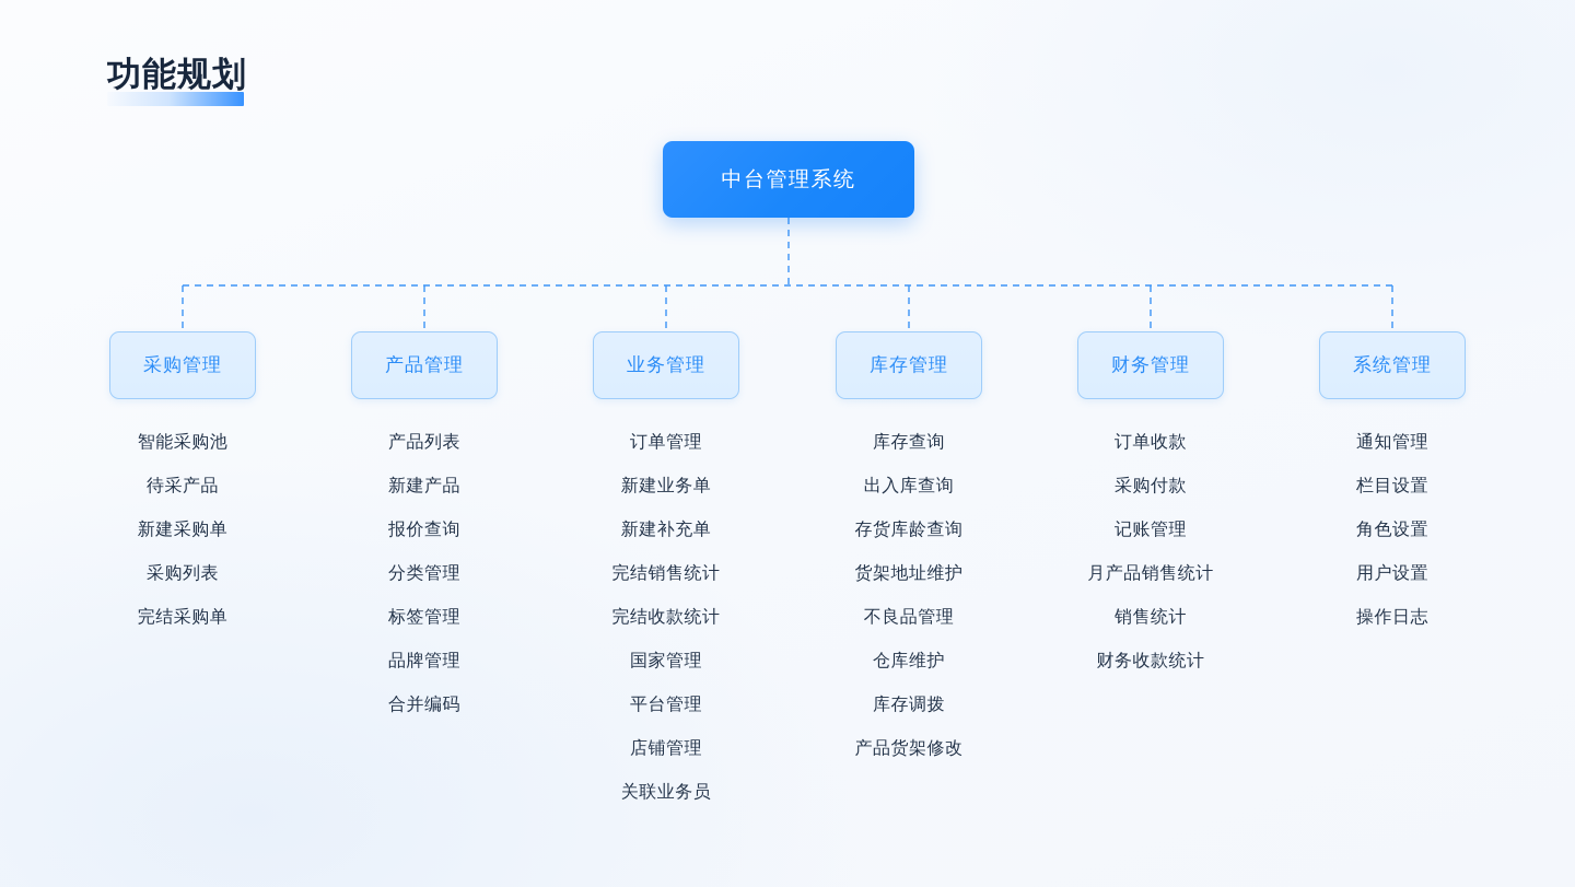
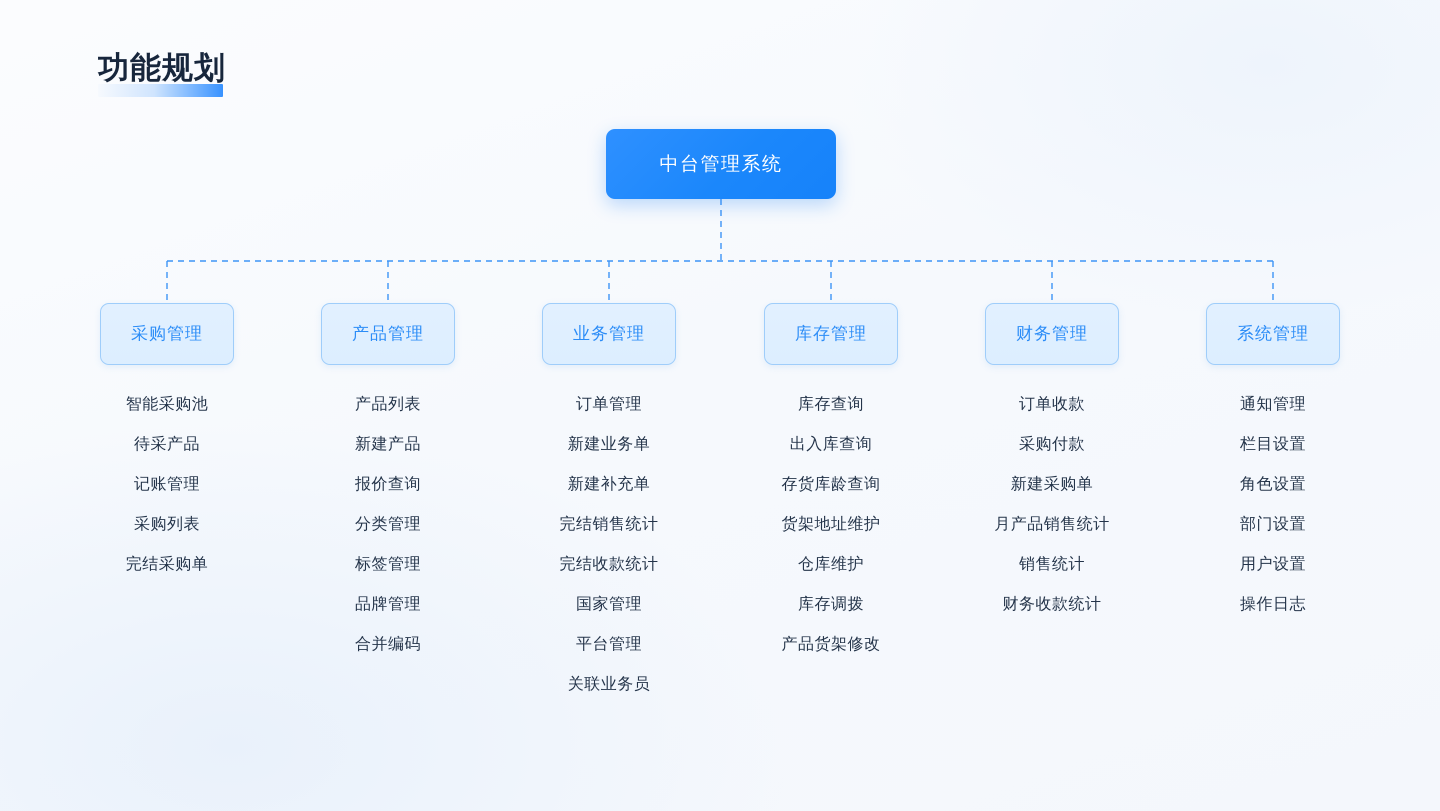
  功能规划
  中台管理系统
  采购管理
  智能采购池
  待采产品
- 新建采购单
+ 记账管理
  采购列表
  完结采购单
  产品管理
  产品列表
  新建产品
  报价查询
  分类管理
  标签管理
  品牌管理
  合并编码
  业务管理
  订单管理
  新建业务单
  新建补充单
  完结销售统计
  完结收款统计
  国家管理
  平台管理
- 店铺管理
  关联业务员
  库存管理
  库存查询
  出入库查询
  存货库龄查询
  货架地址维护
- 不良品管理
  仓库维护
  库存调拨
  产品货架修改
  财务管理
  订单收款
  采购付款
- 记账管理
+ 新建采购单
  月产品销售统计
  销售统计
  财务收款统计
  系统管理
  通知管理
  栏目设置
  角色设置
+ 部门设置
  用户设置
  操作日志
